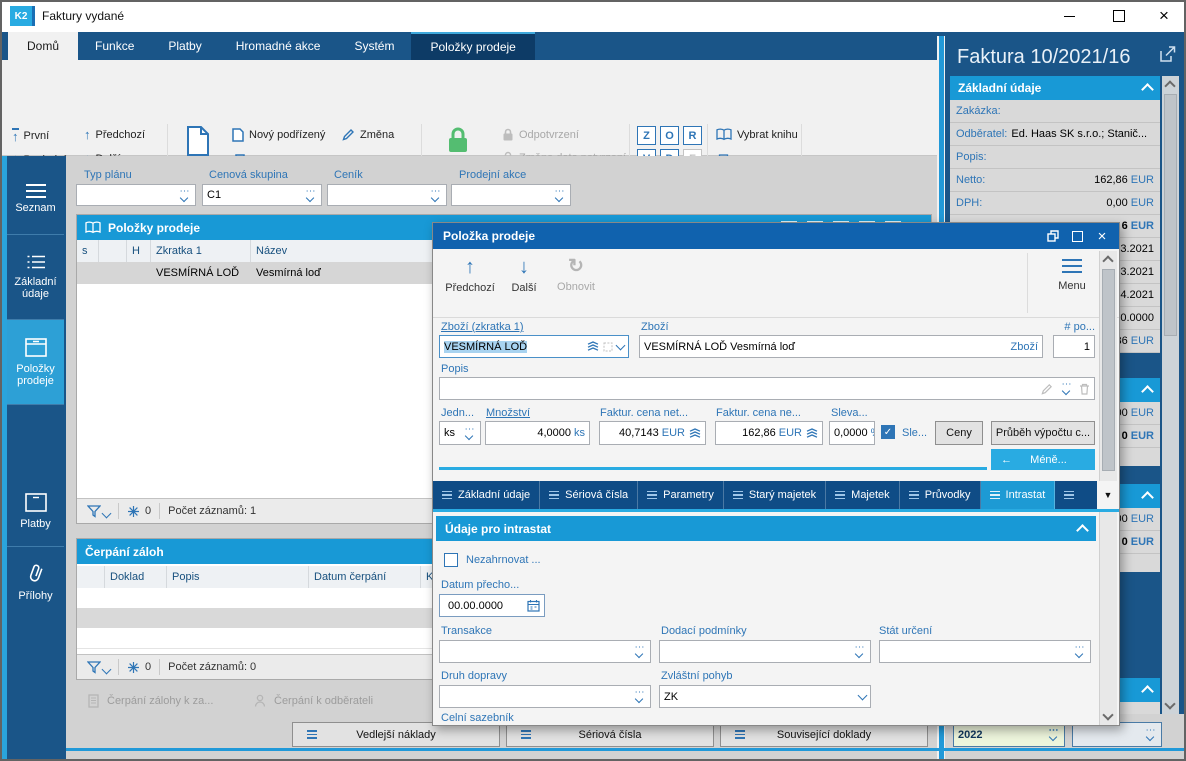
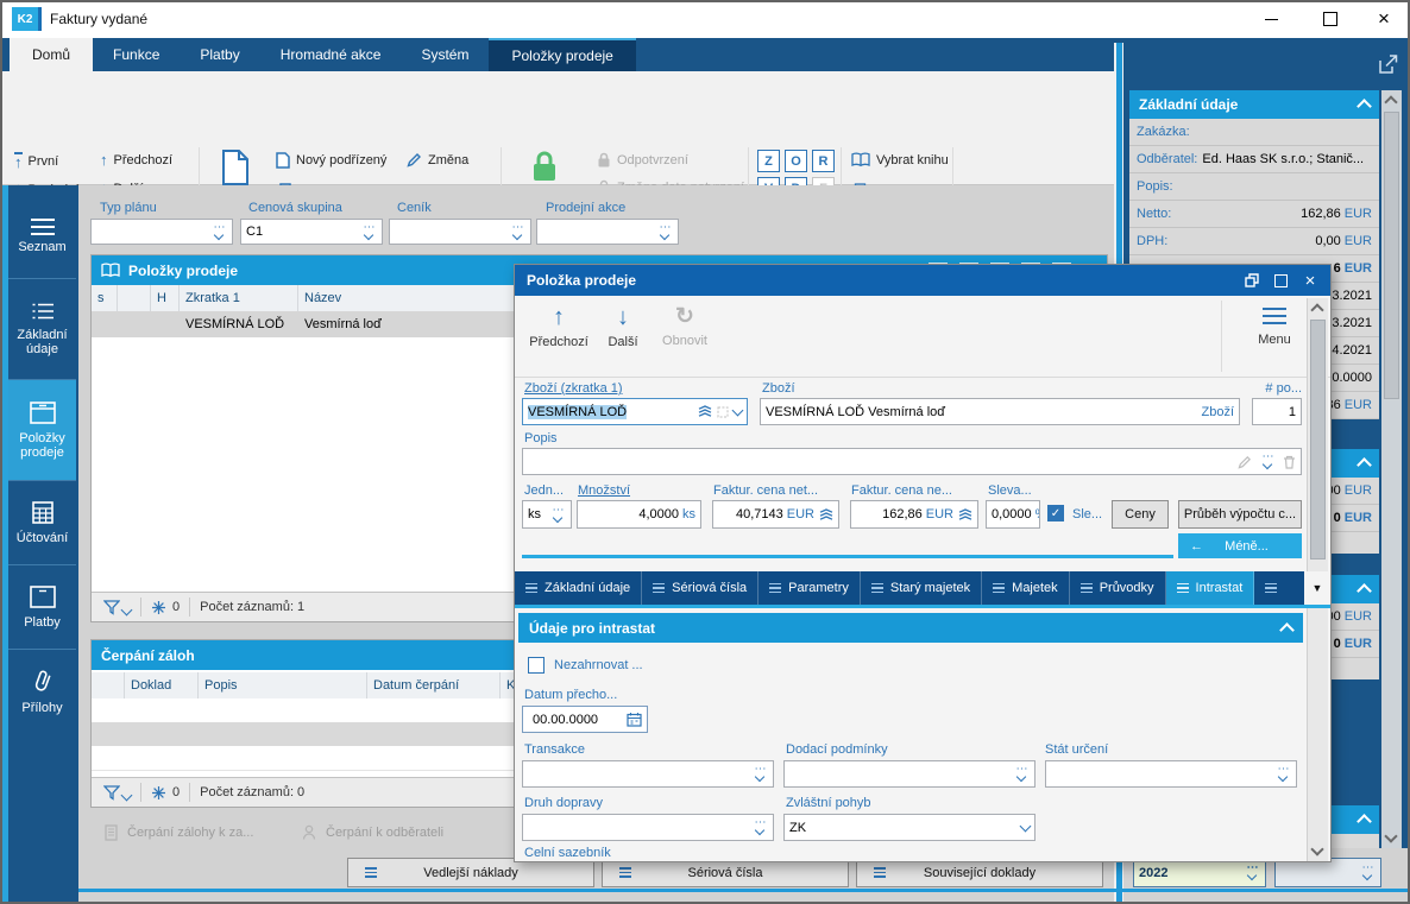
  K2
  Faktury vydané
  ×
  Domů
  Funkce
  Platby
  Hromadné akce
  Systém
  Položky prodeje
  ↑
  První
  ↑
  Předchozí
  Nový podřízený
  Změna
  Odpotvrzení
  Z
  O
  R
  Vybrat knihu
  Typ plánu
  Cenová skupina
  C1
  Ceník
  Prodejní akce
  Položky prodeje
  s
  H
  Zkratka 1
  Název
  VESMÍRNÁ LOĎ
  Vesmírná loď
  0
  Počet záznamů: 1
  Čerpání záloh
  Doklad
  Popis
  Datum čerpání
  K
  0
  Počet záznamů: 0
  Čerpání zálohy k za...
  Čerpání k odběrateli
  Vedlejší náklady
  Sériová čísla
  Související doklady
  Seznam
  Základní údaje
  Položky prodeje
+ Účtování
  Platby
  Přílohy
- Faktura 10/2021/16
  Základní údaje
  Zakázka:
  Odběratel:
  Ed. Haas SK s.r.o.; Stanič...
  Popis:
  Netto:
  162,86
  EUR
  DPH:
  0,00
  EUR
  6
  EUR
  3.2021
  3.2021
  4.2021
  0.0000
  EUR
  EUR
  0
  EUR
  EUR
  0
  EUR
  2022
  Položka prodeje
  ×
  ↑
  Předchozí
  ↓
  Další
  ↻
  Obnovit
  Menu
  Zboží (zkratka 1)
  Zboží
  # po...
  VESMÍRNÁ LOĎ
  VESMÍRNÁ LOĎ Vesmírná loď
  Zboží
  1
  Popis
  Jedn...
  Množství
  Faktur. cena net...
  Faktur. cena ne...
  Sleva...
  ks
  4,0000
  ks
  40,7143
  EUR
  162,86
  EUR
  0,0000
  ✓
  Sle...
  Ceny
  Průběh výpočtu c...
  ←
  Méně...
  Základní údaje
  Sériová čísla
  Parametry
  Starý majetek
  Majetek
  Průvodky
  Intrastat
  ▼
  Údaje pro intrastat
  Nezahrnovat ...
  Datum přecho...
  00.00.0000
  Transakce
  Dodací podmínky
  Stát určení
  Druh dopravy
  Zvláštní pohyb
  ZK
  Celní sazebník
